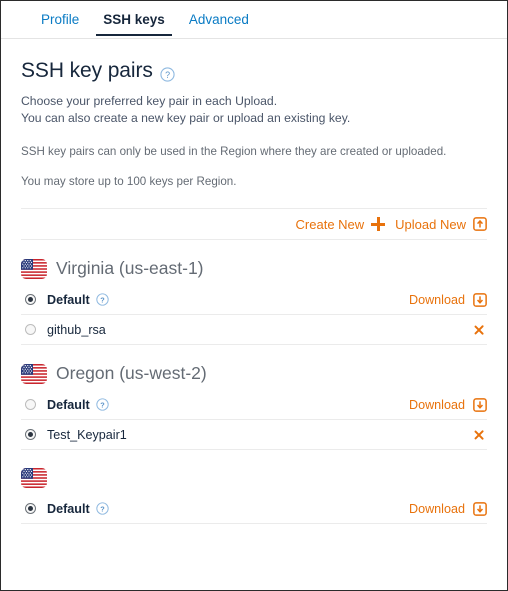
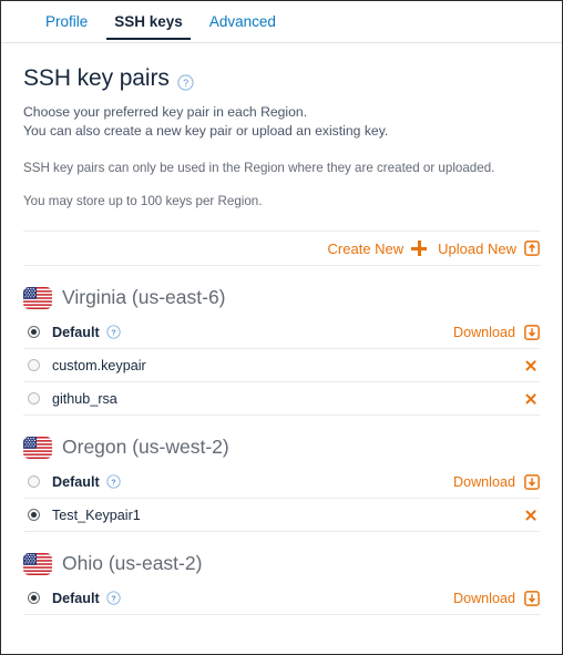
  Profile
  SSH keys
  Advanced
  SSH key pairs
  ?
- Choose your preferred key pair in each Upload.
+ Choose your preferred key pair in each Region.
  You can also create a new key pair or upload an existing key.
  SSH key pairs can only be used in the Region where they are created or uploaded.
  You may store up to 100 keys per Region.
  Create New
  Upload New
- Virginia (us-east-1)
+ Virginia (us-east-6)
  Default
  ?
  Download
+ custom.keypair
  github_rsa
  Oregon (us-west-2)
  Default
  ?
  Download
  Test_Keypair1
+ Ohio (us-east-2)
  Default
  ?
  Download
